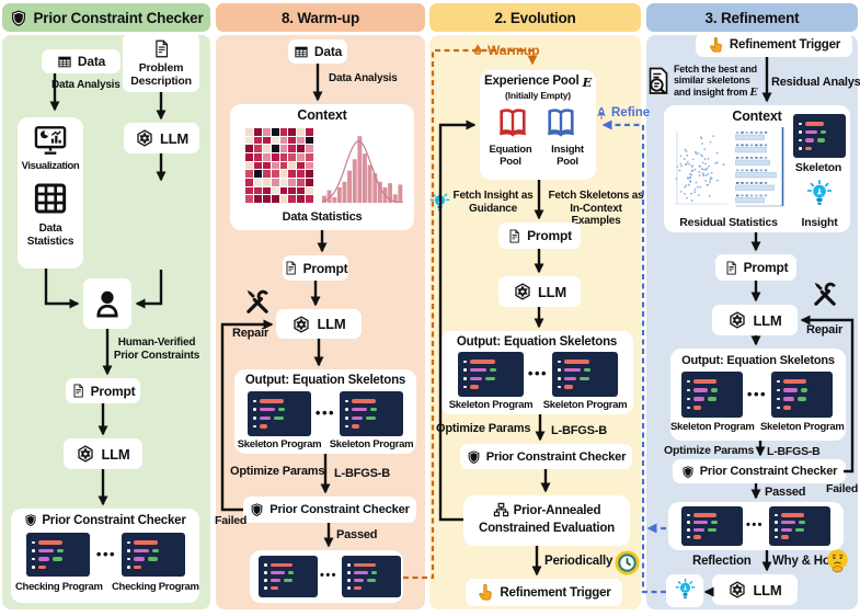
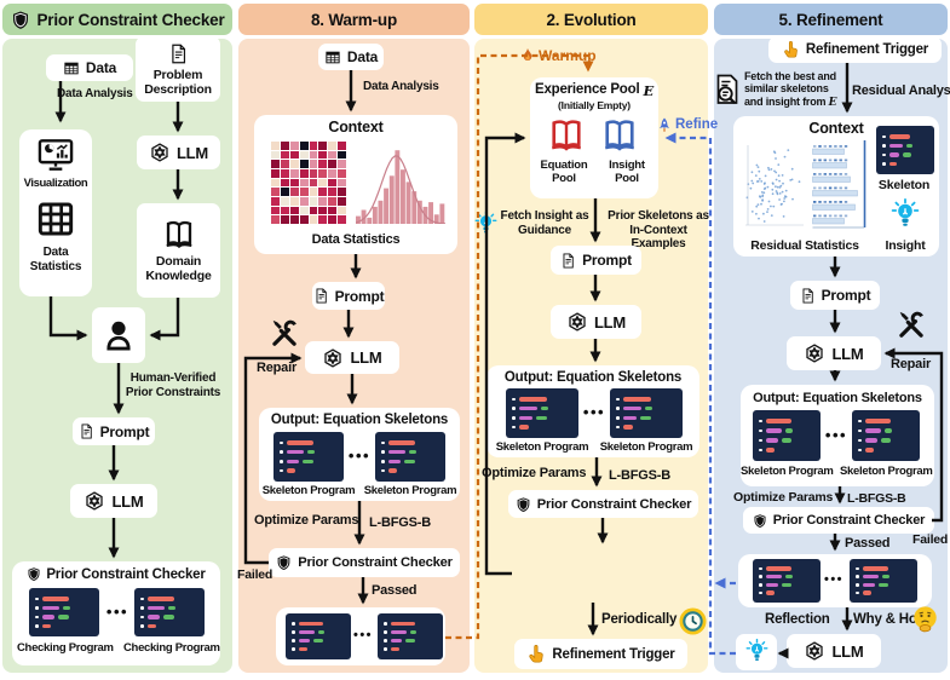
  Prior Constraint Checker
  8. Warm-up
  2. Evolution
- 3. Refinement
+ 5. Refinement
  Data
  ata Analysis
  Problem Description
  Visualization
  Data Statistics
  LLM
+ Domain Knowledge
  Human-Verified Prior Constraints
  Prompt
  LLM
  Prior Constraint Checker
  •••
  Checking Program
  Checking Program
  Data
  Data Analysis
  Context
  Data Statistics
  Prompt
  Repair
  LLM
  Output: Equation Skeletons
  •••
  Skeleton Program
  Skeleton Program
  Optimize Params
  L-BFGS-B
  Prior Constraint Checker
  Failed
  Passed
  •••
  Experience Pool
  E
  (Initially Empty)
  Equation Pool
  Insight Pool
  Refine
  Fetch Insight as Guidance
- Fetch Skeletons as In-Context Examples
+ Prior Skeletons as In-Context Examples
  Prompt
  LLM
  Output: Equation Skeletons
  •••
  Skeleton Program
  Skeleton Program
  ptimize Params
  L-BFGS-B
  Prior Constraint Checker
- Prior-Annealed
- Constrained Evaluation
  Periodically
  Refinement Trigger
  Refinement Trigger
  Fetch the best and
  similar skeletons
  and insight from E
  Residual Analys
  Context
  Skeleton
  Insight
  Residual Statistics
  Prompt
  Repair
  LLM
  Output: Equation Skeletons
  •••
  Skeleton Program
  Skeleton Program
  Optimize Params
  L-BFGS-B
  Prior Constraint Checker
  Failed
  Passed
  •••
  Reflection
  Why & Ho
  LLM
